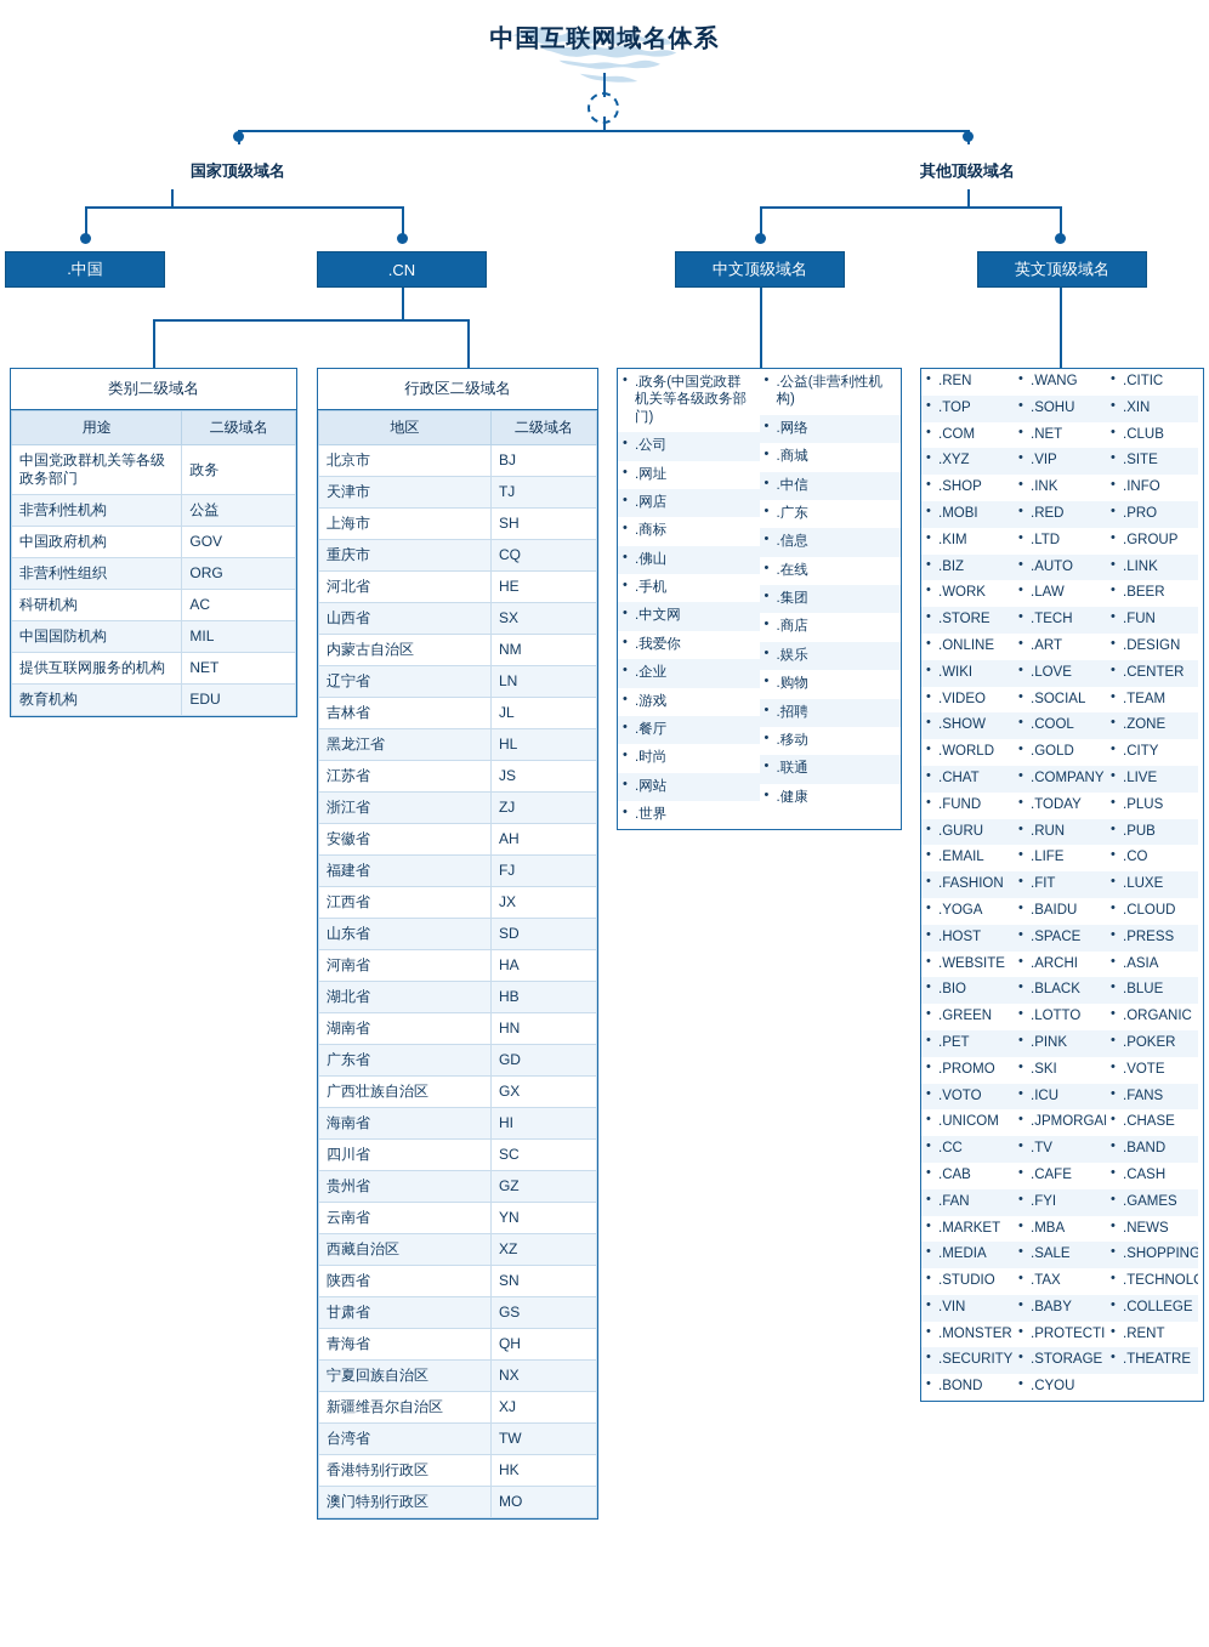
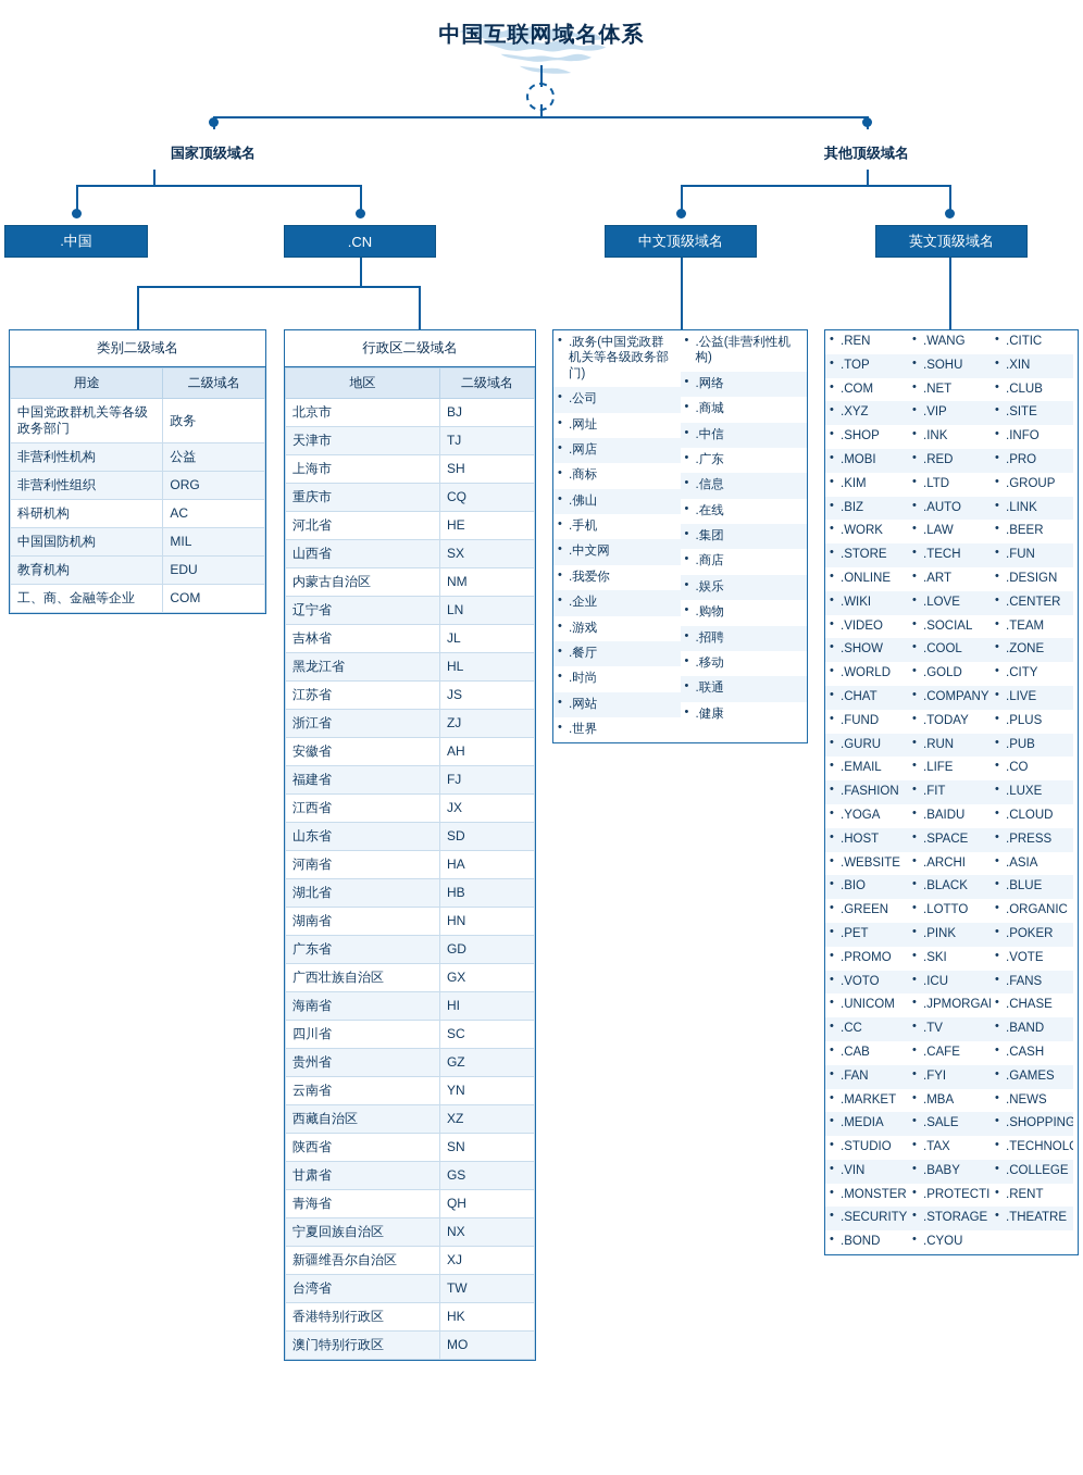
  中国互联网域名体系
  国家顶级域名
  其他顶级域名
  .中国
  .CN
  中文顶级域名
  英文顶级域名
  类别二级域名
  用途	二级域名
  中国党政群机关等各级政务部门	政务
  非营利性机构	公益
- 中国政府机构	GOV
  非营利性组织	ORG
  科研机构	AC
  中国国防机构	MIL
- 提供互联网服务的机构	NET
  教育机构	EDU
+ 工、商、金融等企业	COM
  行政区二级域名
  地区	二级域名
  北京市	BJ
  天津市	TJ
  上海市	SH
  重庆市	CQ
  河北省	HE
  山西省	SX
  内蒙古自治区	NM
  辽宁省	LN
  吉林省	JL
  黑龙江省	HL
  江苏省	JS
  浙江省	ZJ
  安徽省	AH
  福建省	FJ
  江西省	JX
  山东省	SD
  河南省	HA
  湖北省	HB
  湖南省	HN
  广东省	GD
  广西壮族自治区	GX
  海南省	HI
  四川省	SC
  贵州省	GZ
  云南省	YN
  西藏自治区	XZ
  陕西省	SN
  甘肃省	GS
  青海省	QH
  宁夏回族自治区	NX
  新疆维吾尔自治区	XJ
  台湾省	TW
  香港特别行政区	HK
  澳门特别行政区	MO
  .政务(中国党政群机关等各级政务部门)
  .公司
  .网址
  .网店
  .商标
  .佛山
  .手机
  .中文网
  .我爱你
  .企业
  .游戏
  .餐厅
  .时尚
  .网站
  .世界
  .公益(非营利性机构)
  .网络
  .商城
  .中信
  .广东
  .信息
  .在线
  .集团
  .商店
  .娱乐
  .购物
  .招聘
  .移动
  .联通
  .健康
  .REN
  .TOP
  .COM
  .XYZ
  .SHOP
  .MOBI
  .KIM
  .BIZ
  .WORK
  .STORE
  .ONLINE
  .WIKI
  .VIDEO
  .SHOW
  .WORLD
  .CHAT
  .FUND
  .GURU
  .EMAIL
  .FASHION
  .YOGA
  .HOST
  .WEBSITE
  .BIO
  .GREEN
  .PET
  .PROMO
  .VOTO
  .UNICOM
  .CC
  .CAB
  .FAN
  .MARKET
  .MEDIA
  .STUDIO
  .VIN
  .MONSTER
  .SECURITY
  .BOND
  .WANG
  .SOHU
  .NET
  .VIP
  .INK
  .RED
  .LTD
  .AUTO
  .LAW
  .TECH
  .ART
  .LOVE
  .SOCIAL
  .COOL
  .GOLD
  .COMPANY
  .TODAY
  .RUN
  .LIFE
  .FIT
  .BAIDU
  .SPACE
  .ARCHI
  .BLACK
  .LOTTO
  .PINK
  .SKI
  .ICU
  .JPMORGA
  .TV
  .CAFE
  .FYI
  .MBA
  .SALE
  .TAX
  .BABY
  .PROTECTI
  .STORAGE
  .CYOU
  .CITIC
  .XIN
  .CLUB
  .SITE
  .INFO
  .PRO
  .GROUP
  .LINK
  .BEER
  .FUN
  .DESIGN
  .CENTER
  .TEAM
  .ZONE
  .CITY
  .LIVE
  .PLUS
  .PUB
  .CO
  .LUXE
  .CLOUD
  .PRESS
  .ASIA
  .BLUE
  .ORGANIC
  .POKER
  .VOTE
  .FANS
  .CHASE
  .BAND
  .CASH
  .GAMES
  .NEWS
  .SHOPPING
  .TECHNOL
  .COLLEGE
  .RENT
  .THEATRE
